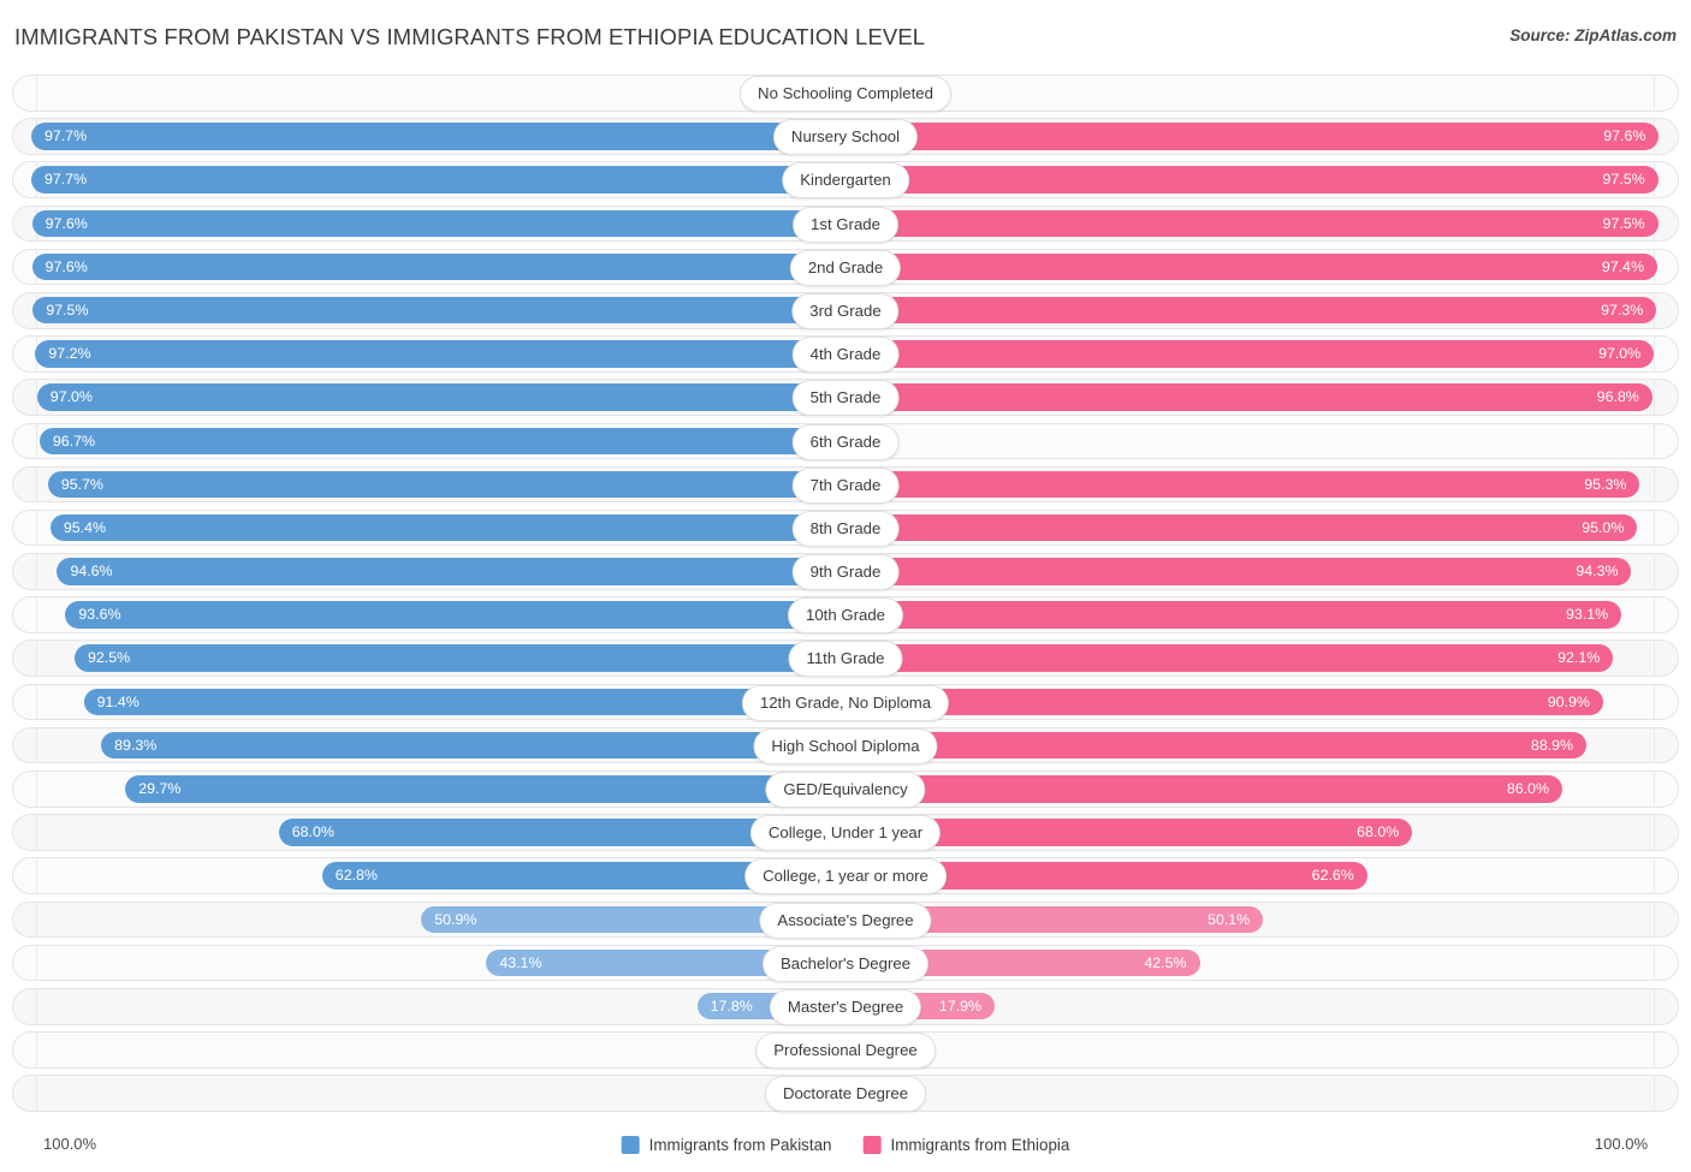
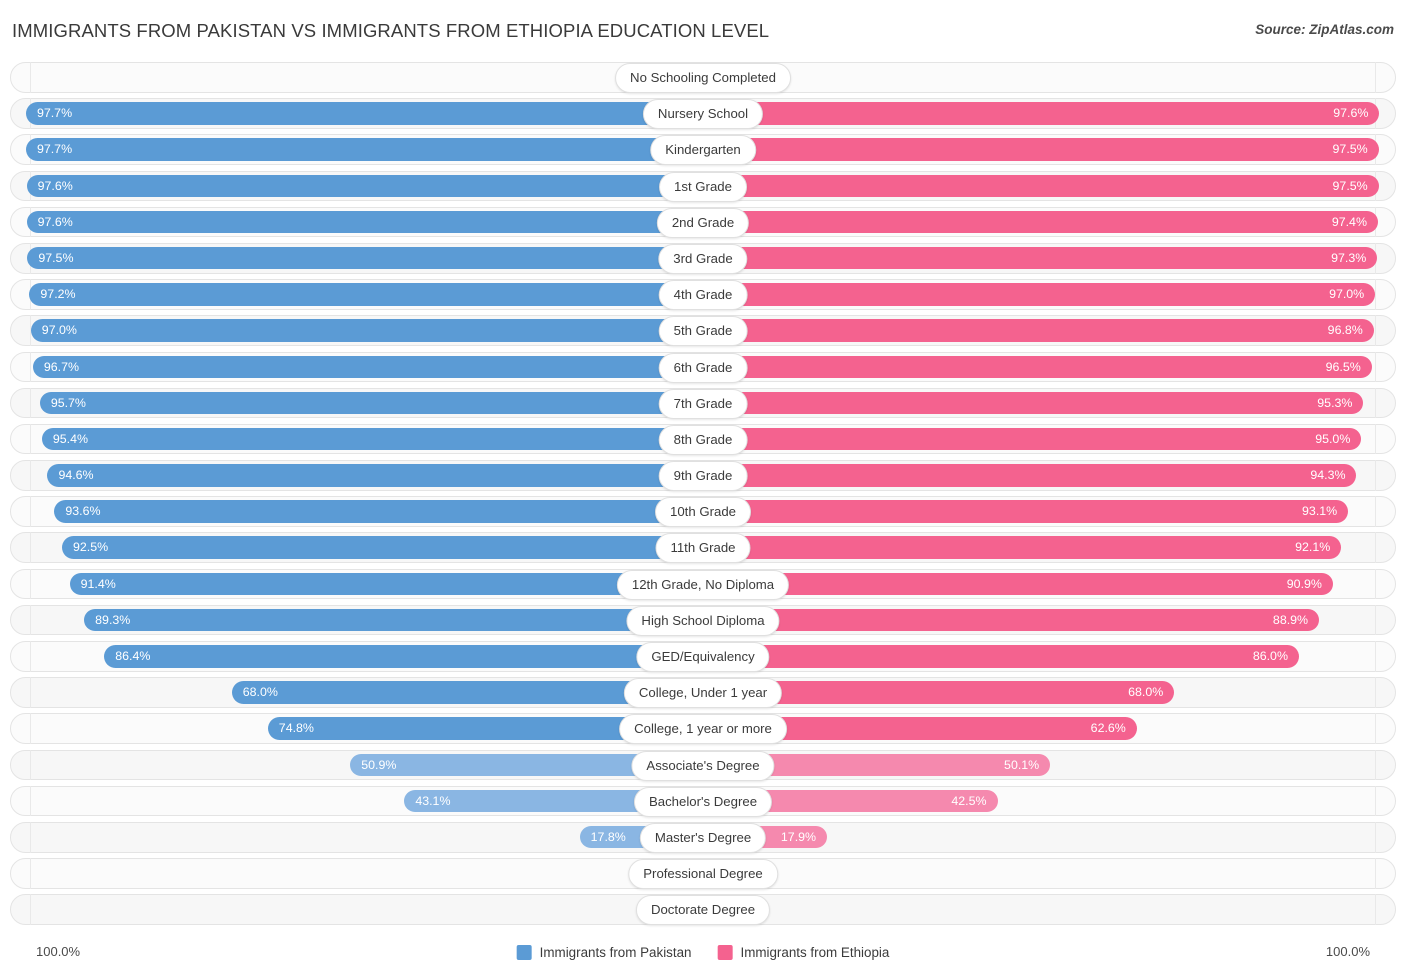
  IMMIGRANTS FROM PAKISTAN VS IMMIGRANTS FROM ETHIOPIA EDUCATION LEVEL
  Source: ZipAtlas.com
  No Schooling Completed
  97.7%
  97.6%
  Nursery School
  97.7%
  97.5%
  Kindergarten
  97.6%
  97.5%
  1st Grade
  97.6%
  97.4%
  2nd Grade
  97.5%
  97.3%
  3rd Grade
  97.2%
  97.0%
  4th Grade
  97.0%
  96.8%
  5th Grade
  96.7%
+ 96.5%
  6th Grade
  95.7%
  95.3%
  7th Grade
  95.4%
  95.0%
  8th Grade
  94.6%
  94.3%
  9th Grade
  93.6%
  93.1%
  10th Grade
  92.5%
  92.1%
  11th Grade
  91.4%
  90.9%
  12th Grade, No Diploma
  89.3%
  88.9%
  High School Diploma
- 29.7%
+ 86.4%
  86.0%
  GED/Equivalency
  68.0%
  68.0%
  College, Under 1 year
- 62.8%
+ 74.8%
  62.6%
  College, 1 year or more
  50.9%
  50.1%
  Associate's Degree
  43.1%
  42.5%
  Bachelor's Degree
  17.8%
  17.9%
  Master's Degree
  Professional Degree
  Doctorate Degree
  100.0%
  Immigrants from Pakistan
  Immigrants from Ethiopia
  100.0%
